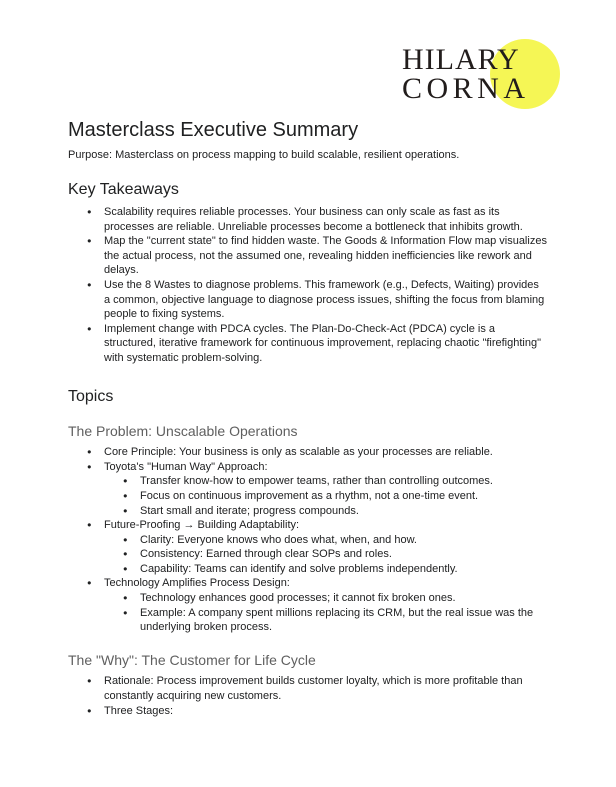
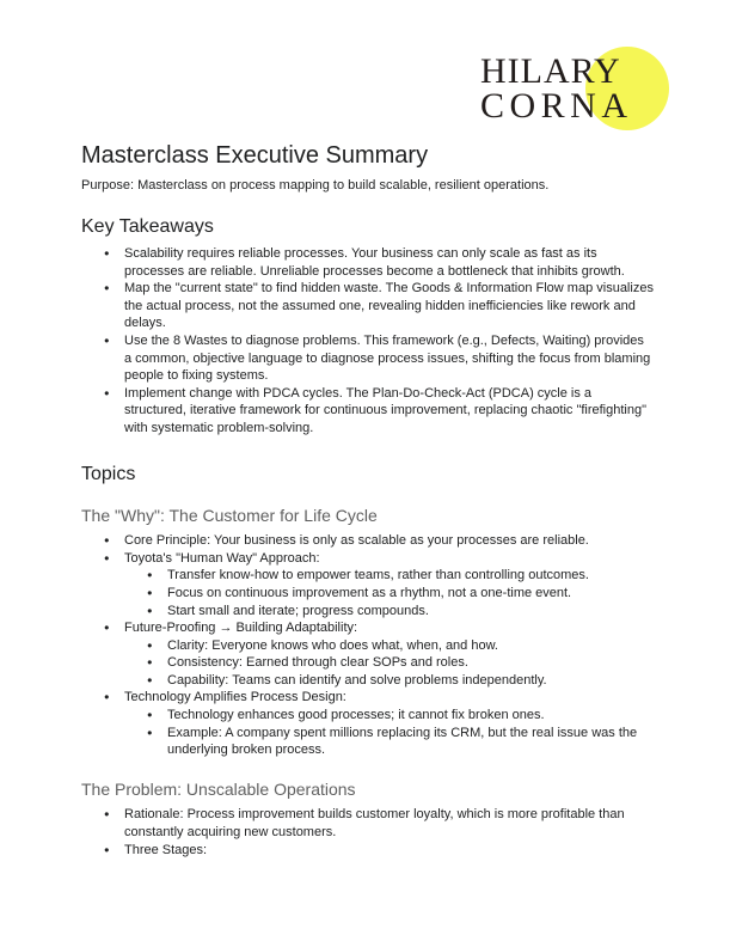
  HILARY
  CORNA
  Masterclass Executive Summary
  Purpose: Masterclass on process mapping to build scalable, resilient operations.
  Key Takeaways
  Scalability requires reliable processes. Your business can only scale as fast as its processes are reliable. Unreliable processes become a bottleneck that inhibits growth.
  Map the "current state" to find hidden waste. The Goods & Information Flow map visualizes the actual process, not the assumed one, revealing hidden inefficiencies like rework and delays.
  Use the 8 Wastes to diagnose problems. This framework (e.g., Defects, Waiting) provides a common, objective language to diagnose process issues, shifting the focus from blaming people to fixing systems.
  Implement change with PDCA cycles. The Plan-Do-Check-Act (PDCA) cycle is a structured, iterative framework for continuous improvement, replacing chaotic "firefighting" with systematic problem-solving.
  Topics
- The Problem: Unscalable Operations
+ The "Why": The Customer for Life Cycle
  Core Principle: Your business is only as scalable as your processes are reliable.
  Toyota's "Human Way" Approach:
  Transfer know-how to empower teams, rather than controlling outcomes.
  Focus on continuous improvement as a rhythm, not a one-time event.
  Start small and iterate; progress compounds.
  Future-Proofing → Building Adaptability:
  Clarity: Everyone knows who does what, when, and how.
  Consistency: Earned through clear SOPs and roles.
  Capability: Teams can identify and solve problems independently.
  Technology Amplifies Process Design:
  Technology enhances good processes; it cannot fix broken ones.
  Example: A company spent millions replacing its CRM, but the real issue was the underlying broken process.
- The "Why": The Customer for Life Cycle
+ The Problem: Unscalable Operations
  Rationale: Process improvement builds customer loyalty, which is more profitable than constantly acquiring new customers.
  Three Stages:
